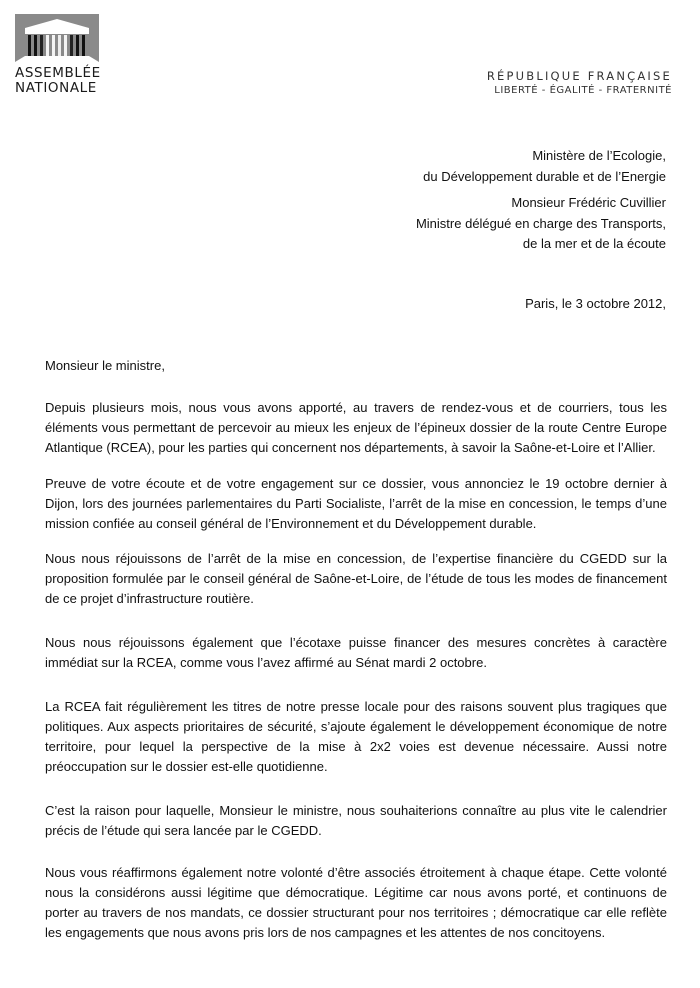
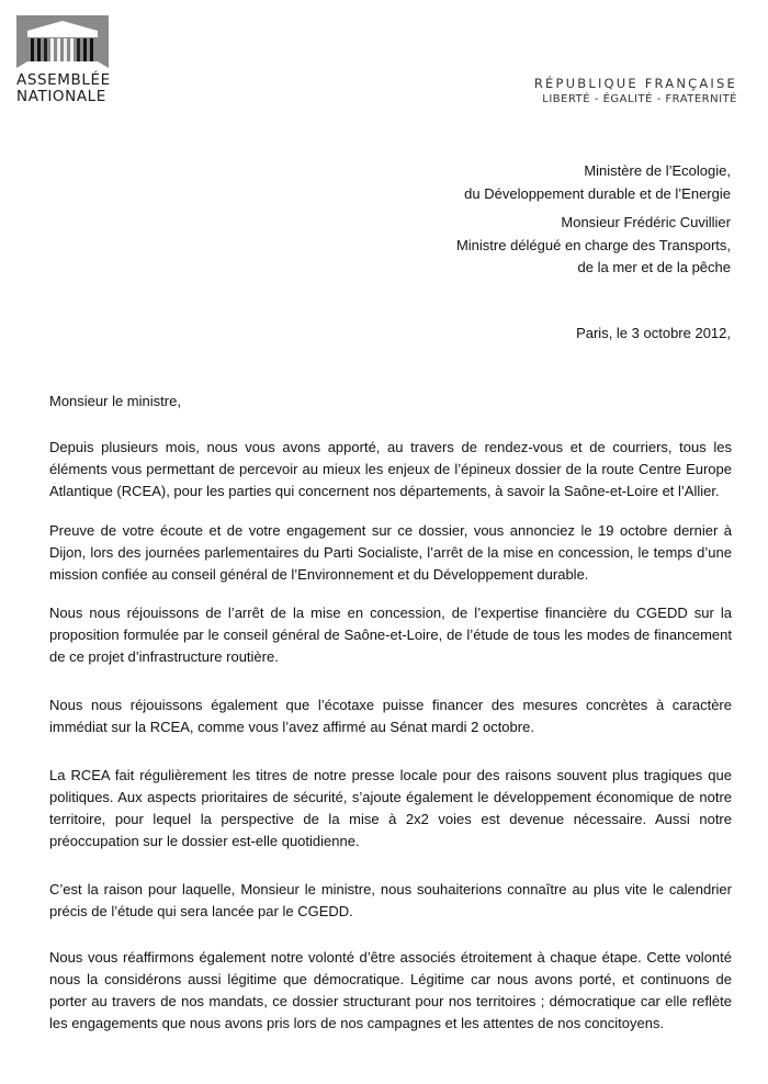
  ASSEMBLÉE
  NATIONALE
  RÉPUBLIQUE FRANÇAISE
  LIBERTÉ - ÉGALITÉ - FRATERNITÉ
  Ministère de l’Ecologie,
  du Développement durable et de l’Energie
  Monsieur Frédéric Cuvillier
  Ministre délégué en charge des Transports,
- de la mer et de la écoute
+ de la mer et de la pêche
  Paris, le 3 octobre 2012,
  Monsieur le ministre,
  Depuis plusieurs mois, nous vous avons apporté, au travers de rendez-vous et de courriers, tous les éléments vous permettant de percevoir au mieux les enjeux de l’épineux dossier de la route Centre Europe Atlantique (RCEA), pour les parties qui concernent nos départements, à savoir la Saône-et-Loire et l’Allier.
  Preuve de votre écoute et de votre engagement sur ce dossier, vous annonciez le 19 octobre dernier à Dijon, lors des journées parlementaires du Parti Socialiste, l’arrêt de la mise en concession, le temps d’une mission confiée au conseil général de l’Environnement et du Développement durable.
  Nous nous réjouissons de l’arrêt de la mise en concession, de l’expertise financière du CGEDD sur la proposition formulée par le conseil général de Saône-et-Loire, de l’étude de tous les modes de financement de ce projet d’infrastructure routière.
  Nous nous réjouissons également que l’écotaxe puisse financer des mesures concrètes à caractère immédiat sur la RCEA, comme vous l’avez affirmé au Sénat mardi 2 octobre.
  La RCEA fait régulièrement les titres de notre presse locale pour des raisons souvent plus tragiques que politiques. Aux aspects prioritaires de sécurité, s’ajoute également le développement économique de notre territoire, pour lequel la perspective de la mise à 2x2 voies est devenue nécessaire. Aussi notre préoccupation sur le dossier est-elle quotidienne.
  C’est la raison pour laquelle, Monsieur le ministre, nous souhaiterions connaître au plus vite le calendrier précis de l’étude qui sera lancée par le CGEDD.
  Nous vous réaffirmons également notre volonté d’être associés étroitement à chaque étape. Cette volonté nous la considérons aussi légitime que démocratique. Légitime car nous avons porté, et continuons de porter au travers de nos mandats, ce dossier structurant pour nos territoires ; démocratique car elle reflète les engagements que nous avons pris lors de nos campagnes et les attentes de nos concitoyens.
